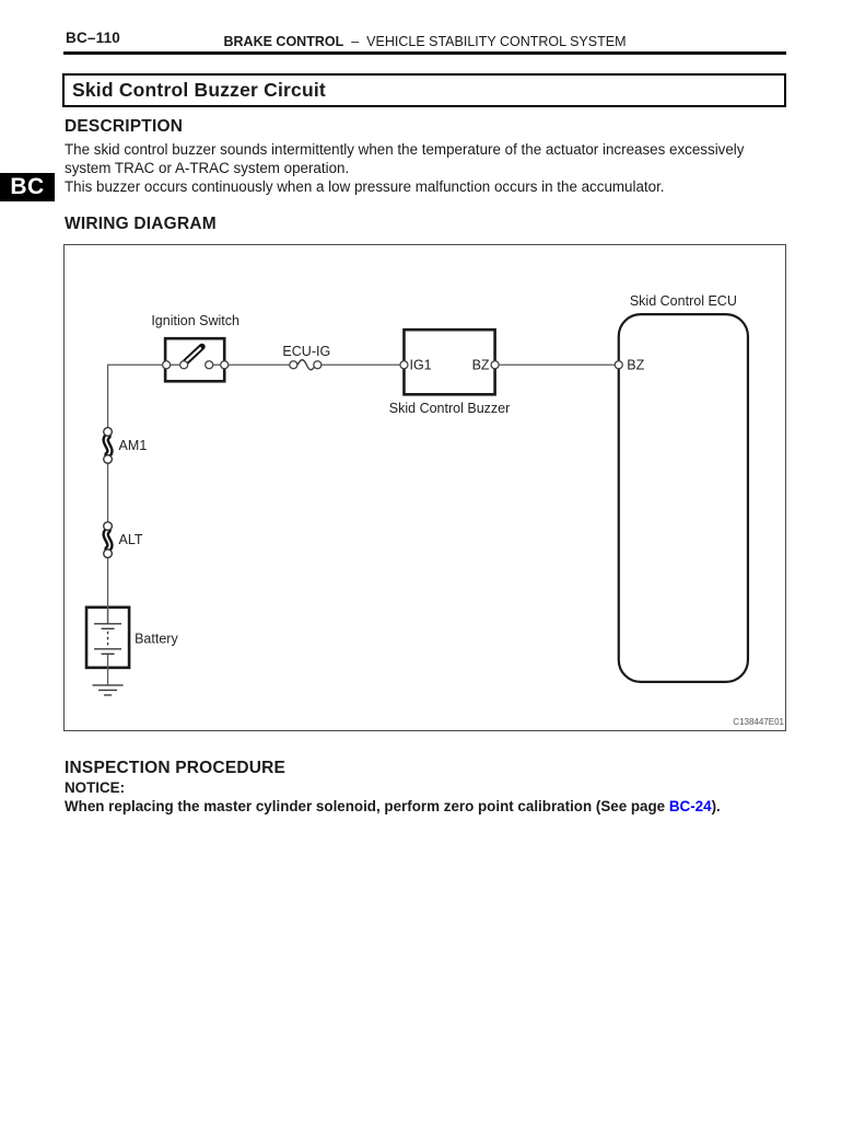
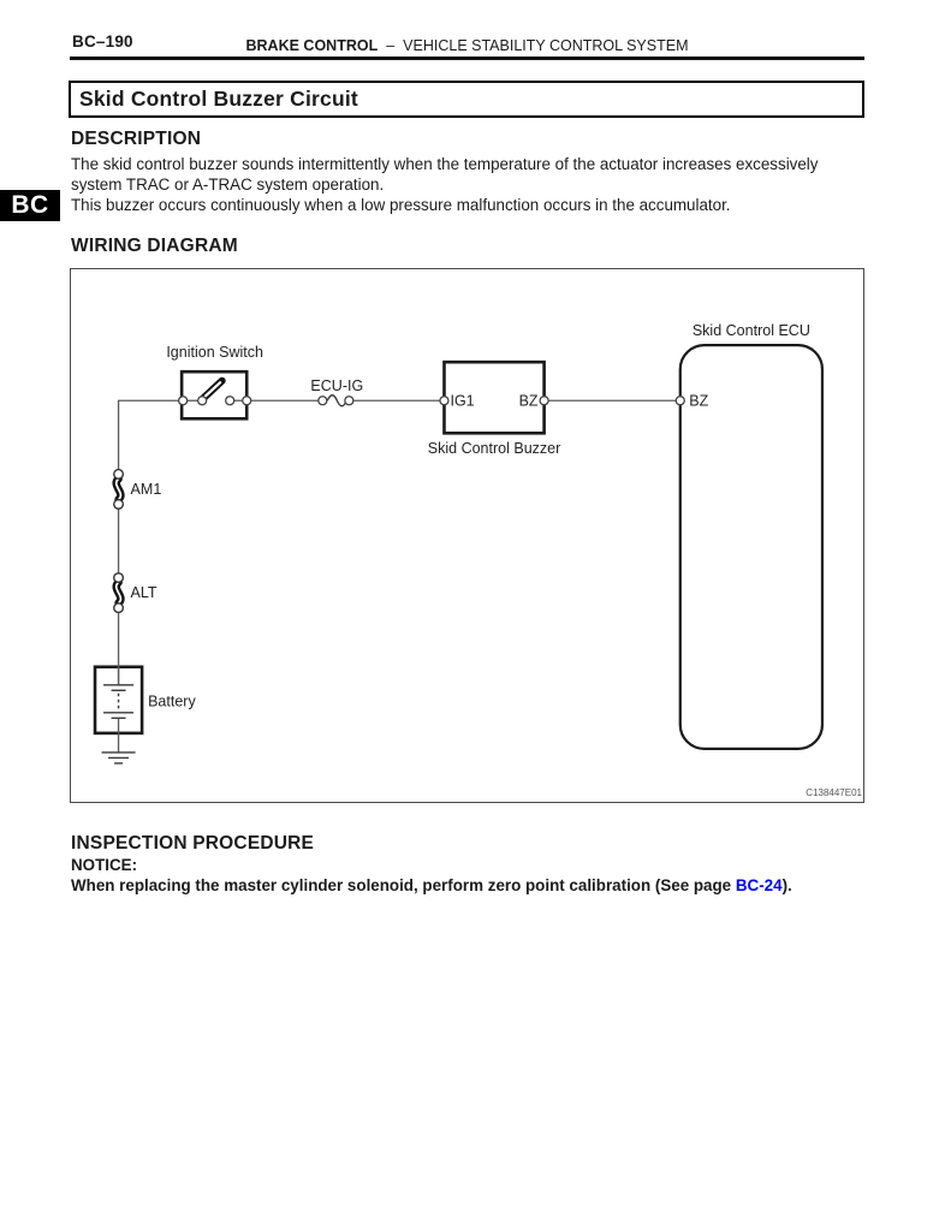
- BC–110
+ BC–190
  BRAKE CONTROL – VEHICLE STABILITY CONTROL SYSTEM
  Skid Control Buzzer Circuit
  DESCRIPTION
  The skid control buzzer sounds intermittently when the temperature of the actuator increases excessively
  system TRAC or A-TRAC system operation.
  This buzzer occurs continuously when a low pressure malfunction occurs in the accumulator.
  BC
  WIRING DIAGRAM
  Ignition Switch
  ECU-IG
  IG1
  BZ
  Skid Control Buzzer
  Skid Control ECU
  BZ
  AM1
  ALT
  Battery
  C138447E01
  INSPECTION PROCEDURE
  NOTICE:
  When replacing the master cylinder solenoid, perform zero point calibration (See page BC-24).
